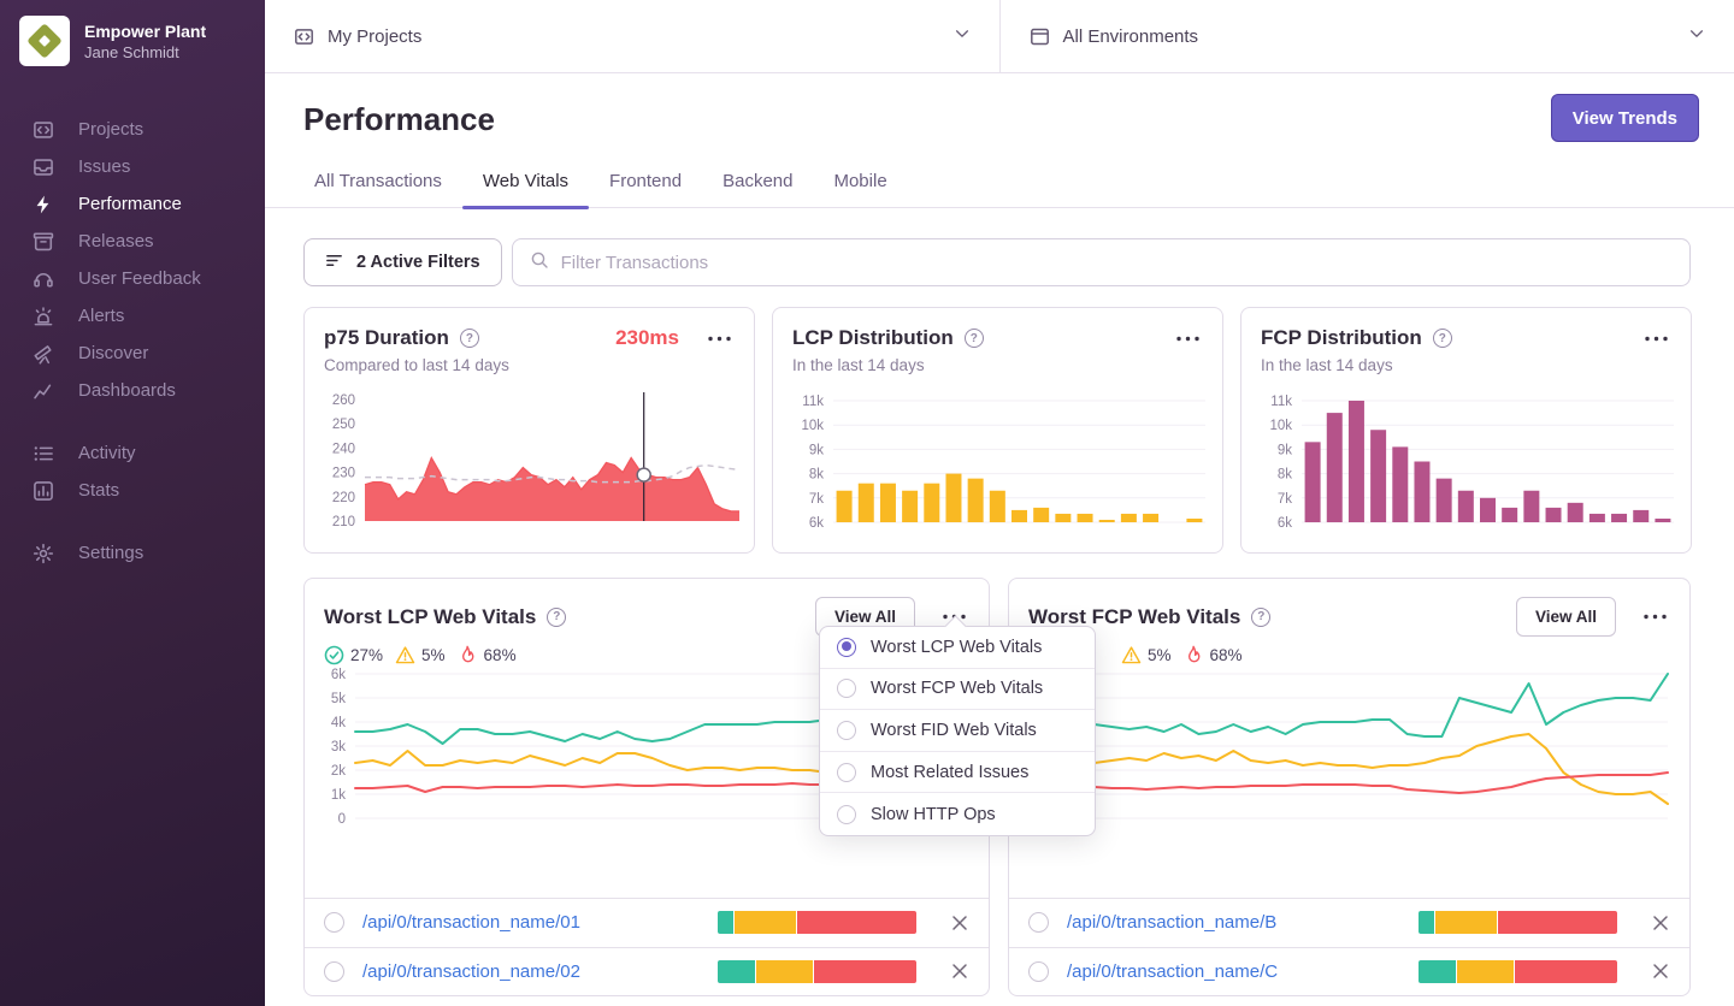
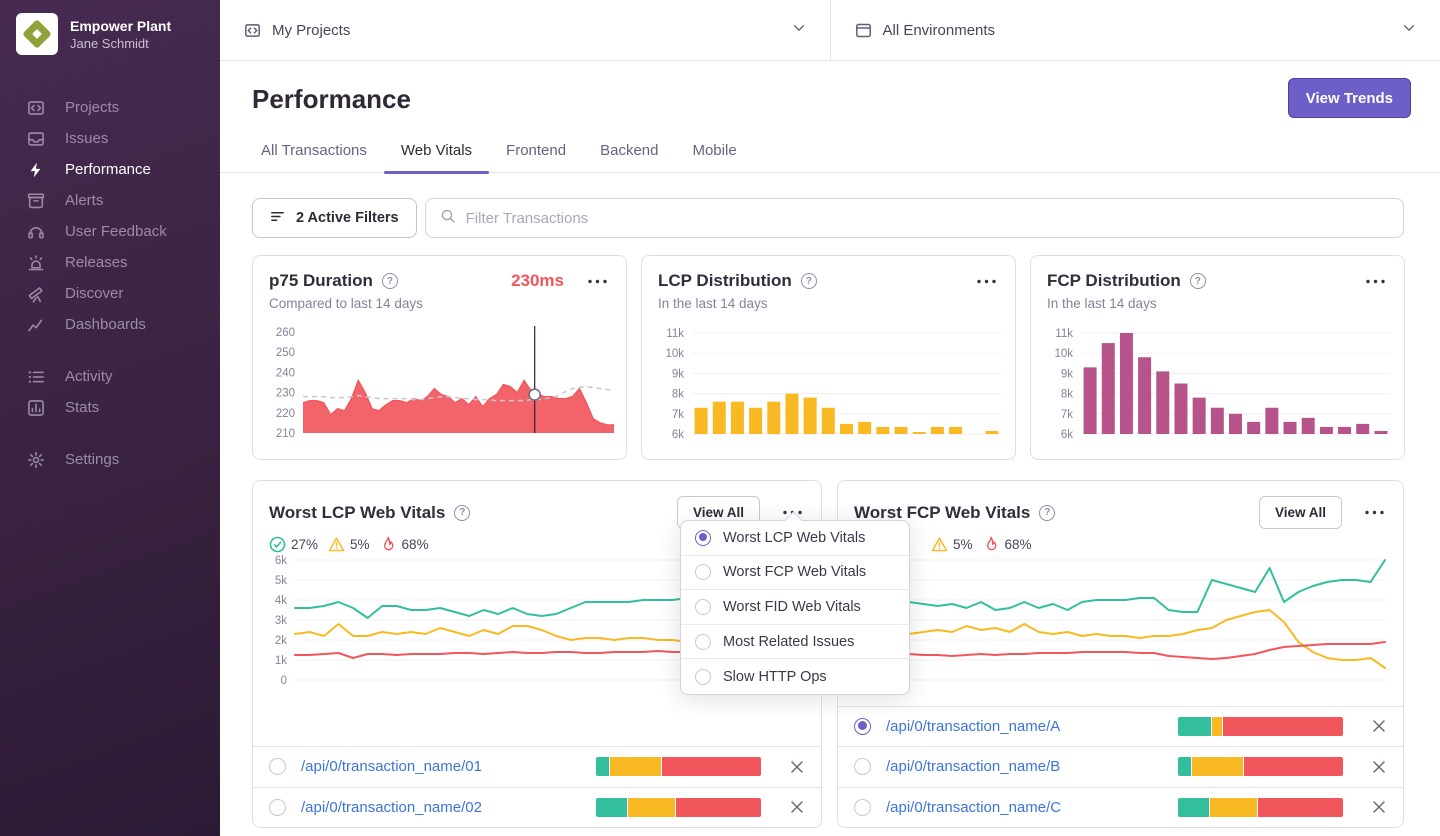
  Empower Plant
  Jane Schmidt
  Projects
  Issues
  Performance
- Releases
+ Alerts
  User Feedback
- Alerts
+ Releases
  Discover
  Dashboards
  Activity
  Stats
  Settings
  My Projects
  All Environments
  Performance
  View Trends
  All Transactions
  Web Vitals
  Frontend
  Backend
  Mobile
  2 Active Filters
  Filter Transactions
  p75 Duration
  ?
  230ms
  Compared to last 14 days
  260
  250
  240
  230
  220
  210
  LCP Distribution
  ?
  In the last 14 days
  11k
  10k
  9k
  8k
  7k
  6k
  FCP Distribution
  ?
  In the last 14 days
  11k
  10k
  9k
  8k
  7k
  6k
  Worst LCP Web Vitals
  ?
  View All
  27%
  5%
  68%
  6k
  5k
  4k
  3k
  2k
  1k
  0
  /api/0/transaction_name/01
  /api/0/transaction_name/02
  Worst FCP Web Vitals
  ?
  View All
  5%
  68%
+ /api/0/transaction_name/A
  /api/0/transaction_name/B
  /api/0/transaction_name/C
  Worst LCP Web Vitals
  Worst FCP Web Vitals
  Worst FID Web Vitals
  Most Related Issues
  Slow HTTP Ops
